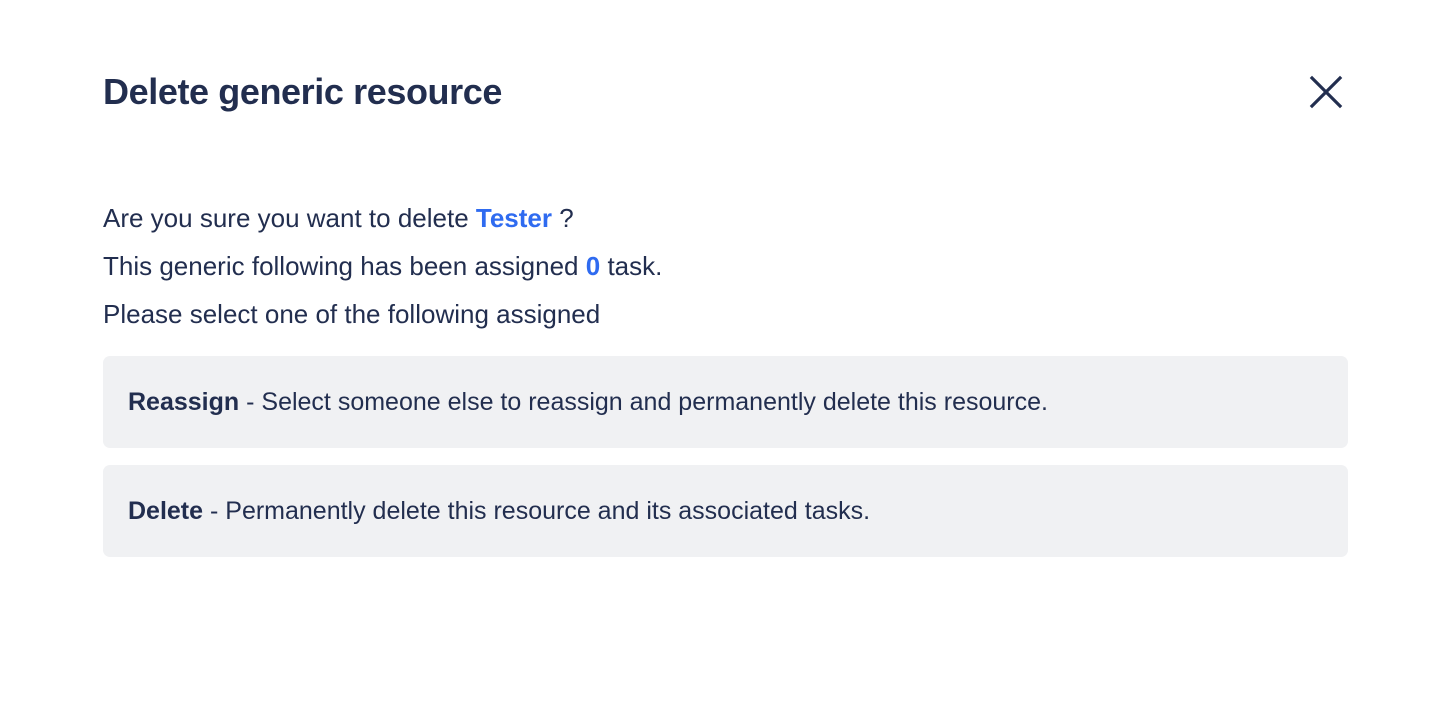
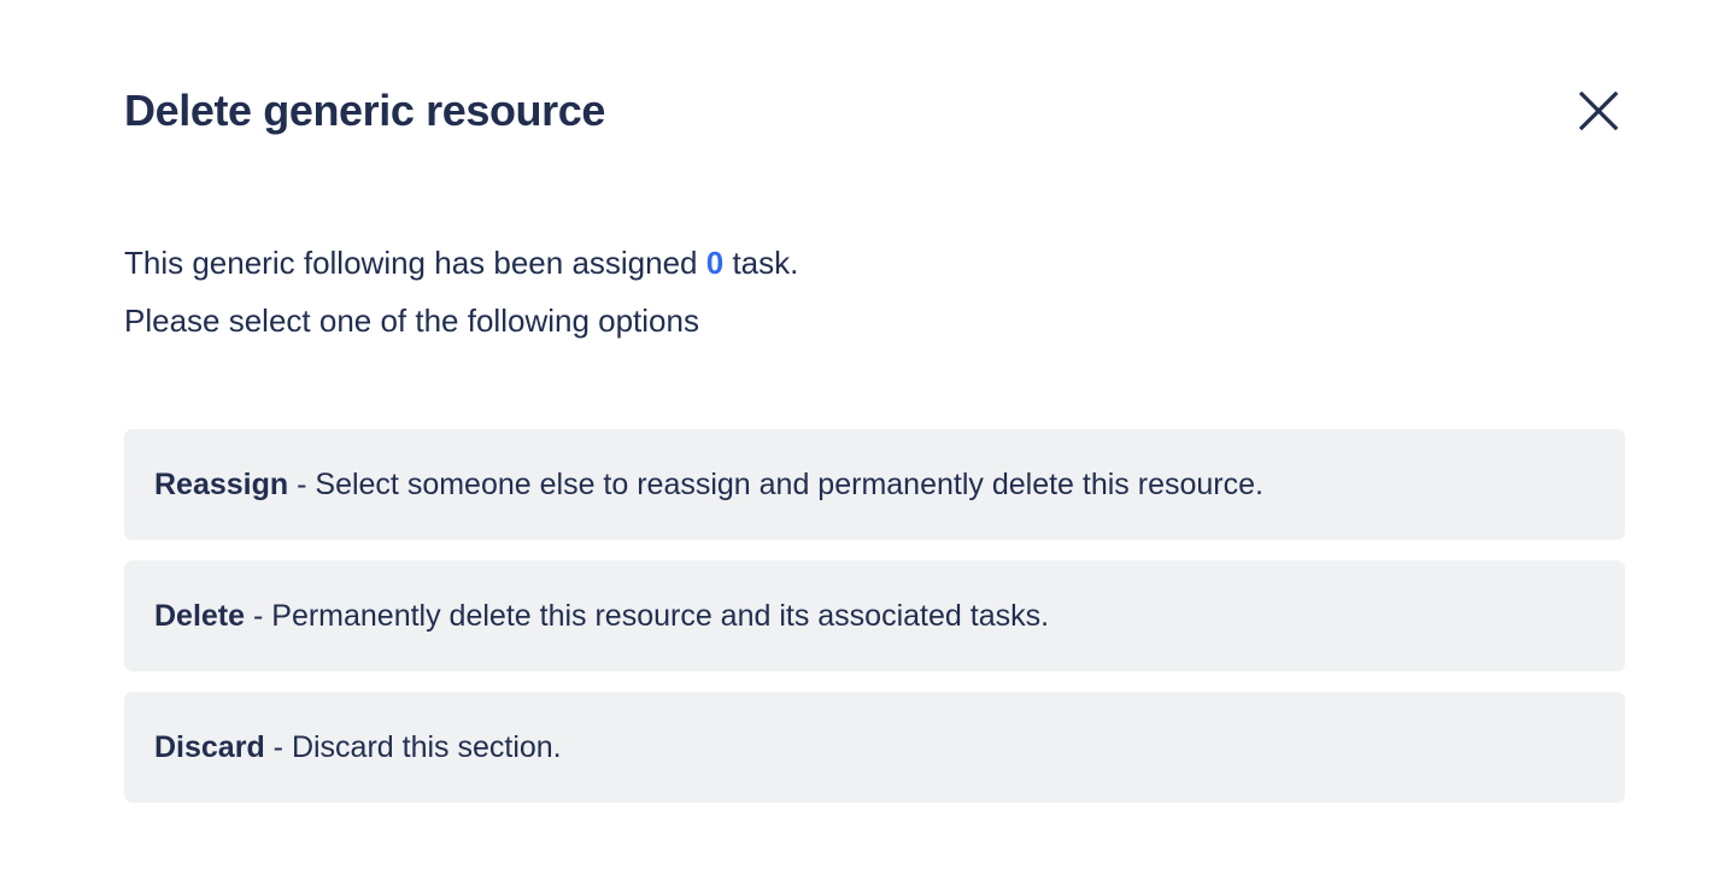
  Delete generic resource
- Are you sure you want to delete Tester ?
  This generic following has been assigned 0 task.
- Please select one of the following assigned
+ Please select one of the following options
  Reassign - Select someone else to reassign and permanently delete this resource.
  Delete - Permanently delete this resource and its associated tasks.
+ Discard - Discard this section.
